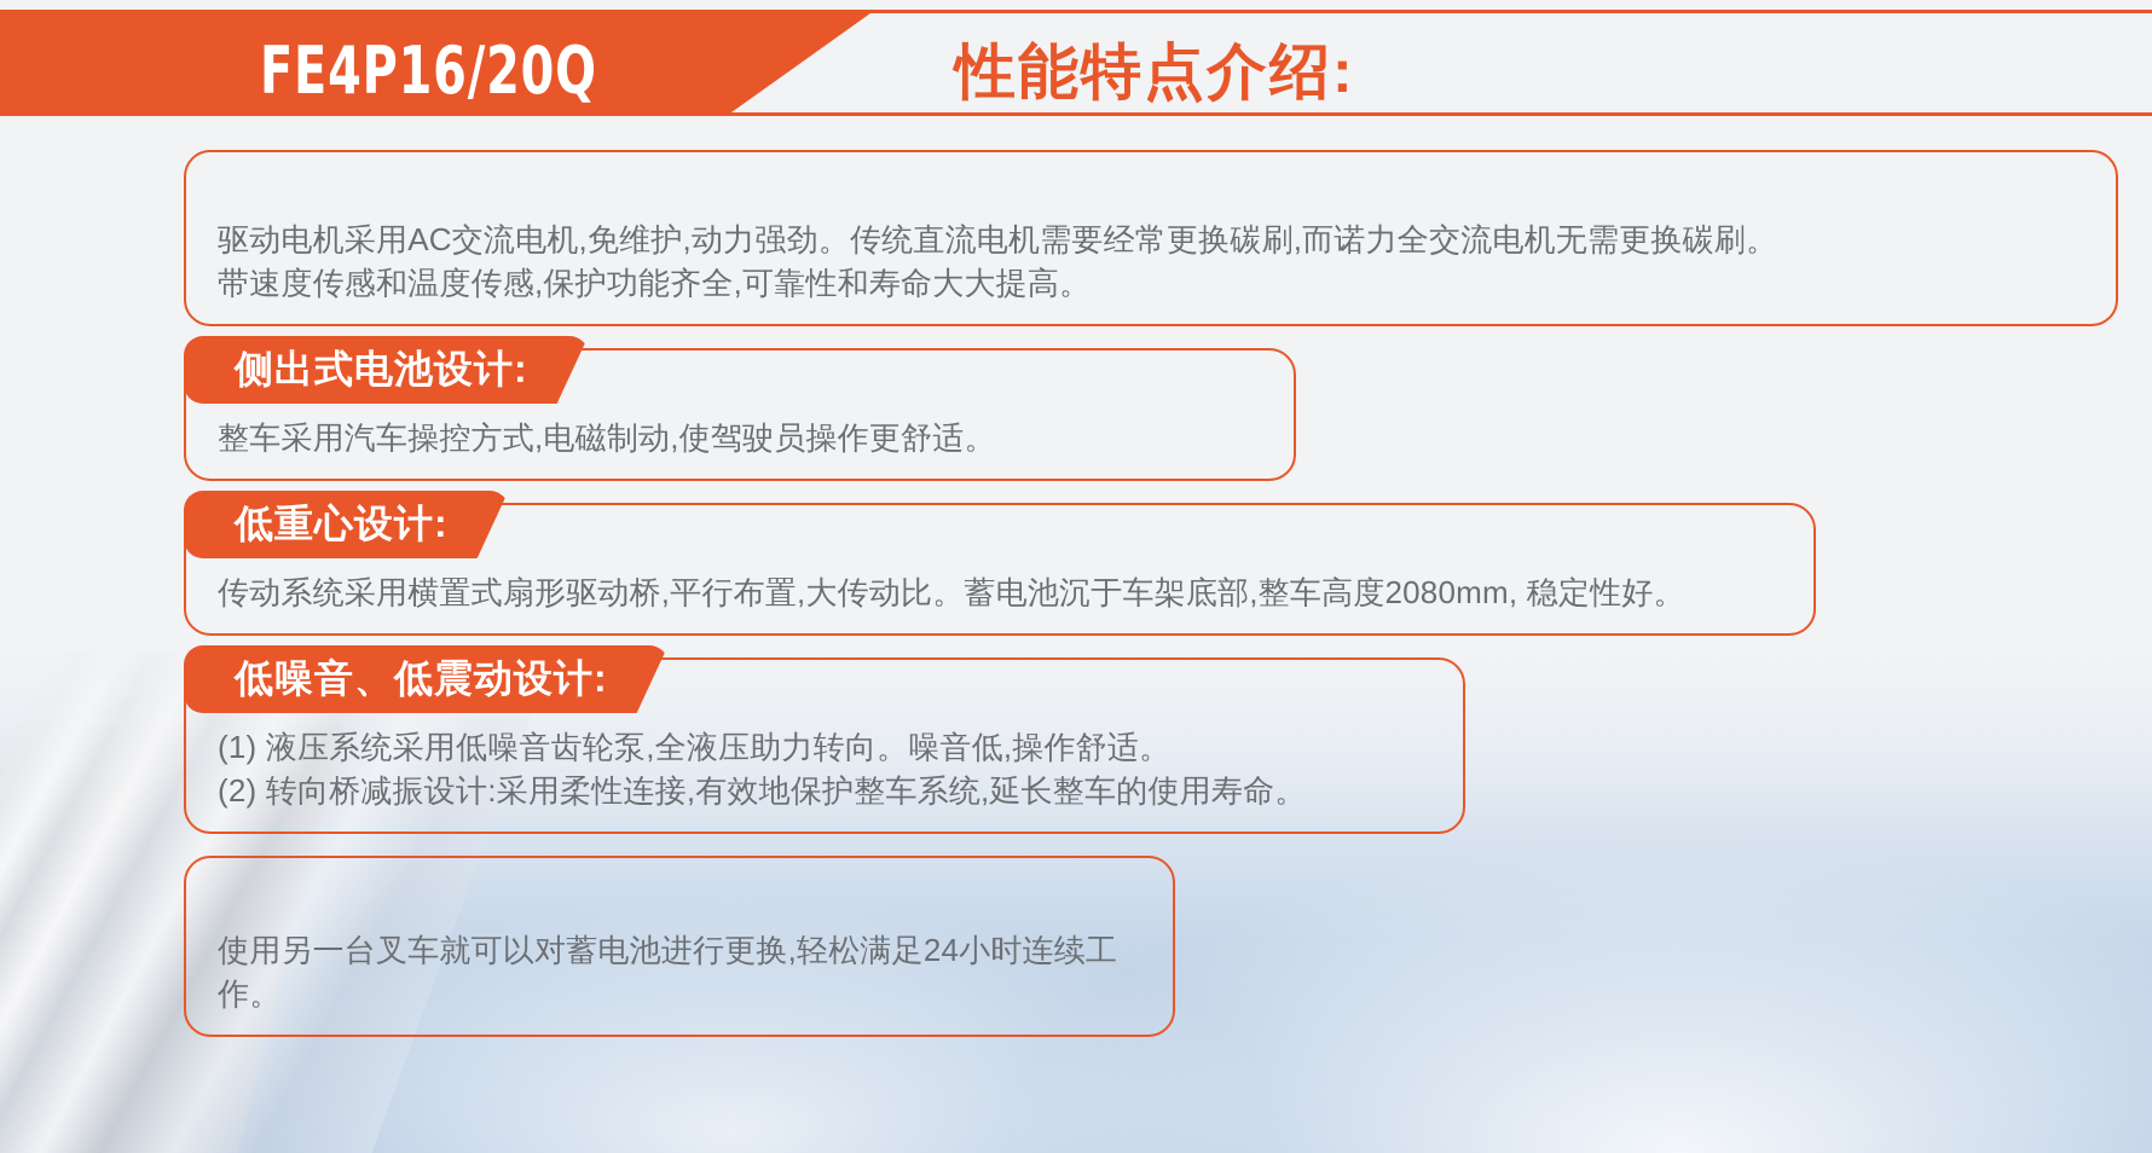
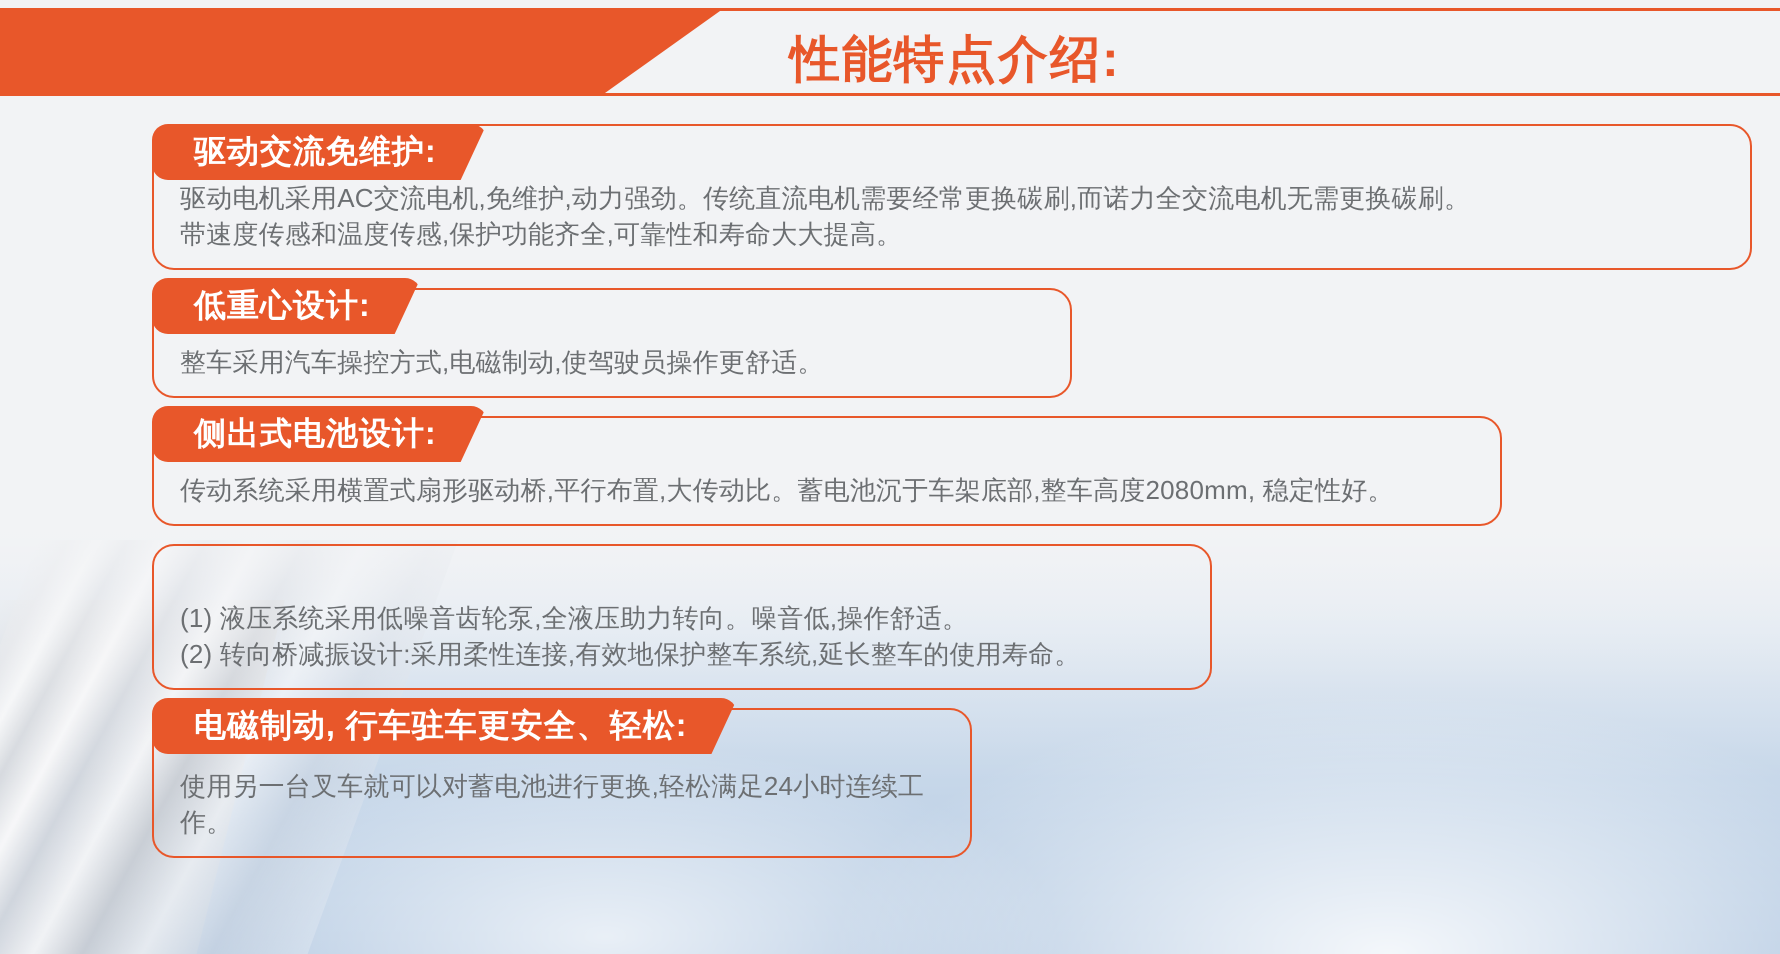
- FE4P16/20Q
  性能特点介绍:
+ 驱动交流免维护:
  驱动电机采用AC交流电机,免维护,动力强劲。传统直流电机需要经常更换碳刷,而诺力全交流电机无需更换碳刷。
  带速度传感和温度传感,保护功能齐全,可靠性和寿命大大提高。
- 侧出式电池设计:
+ 低重心设计:
  整车采用汽车操控方式,电磁制动,使驾驶员操作更舒适。
- 低重心设计:
+ 侧出式电池设计:
  传动系统采用横置式扇形驱动桥,平行布置,大传动比。蓄电池沉于车架底部,整车高度2080mm, 稳定性好。
- 低噪音、低震动设计:
  (1) 液压系统采用低噪音齿轮泵,全液压助力转向。噪音低,操作舒适。
  (2) 转向桥减振设计:采用柔性连接,有效地保护整车系统,延长整车的使用寿命。
+ 电磁制动, 行车驻车更安全、轻松:
  使用另一台叉车就可以对蓄电池进行更换,轻松满足24小时连续工作。
